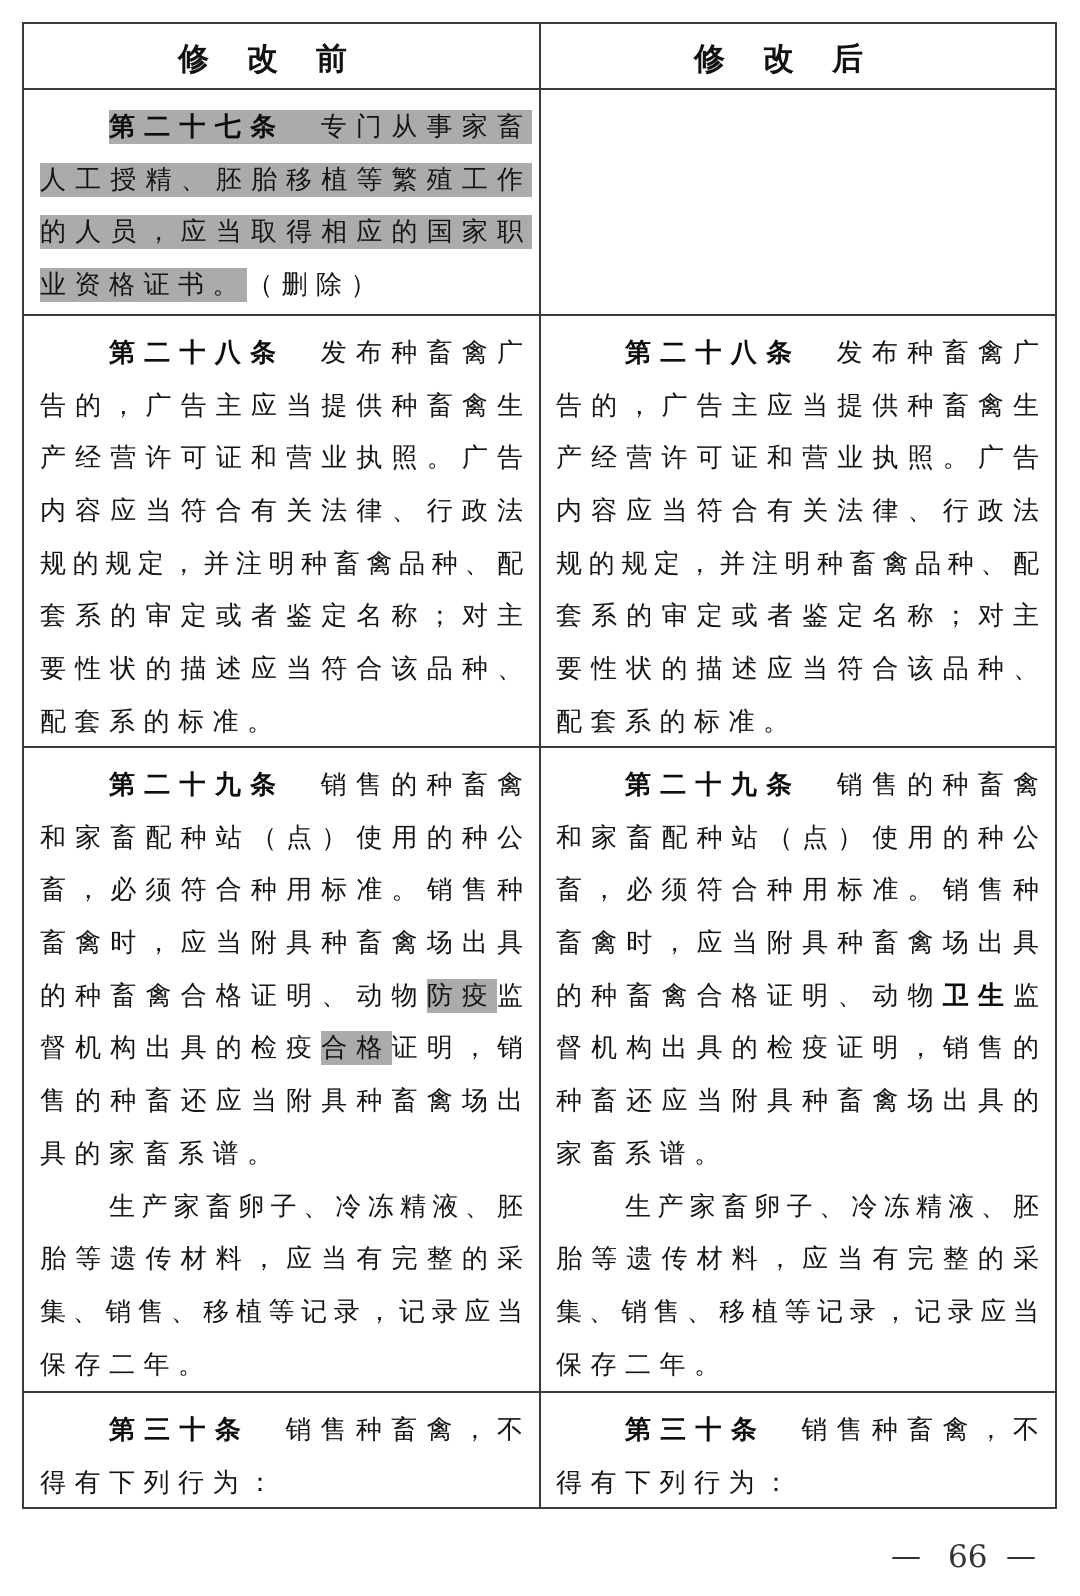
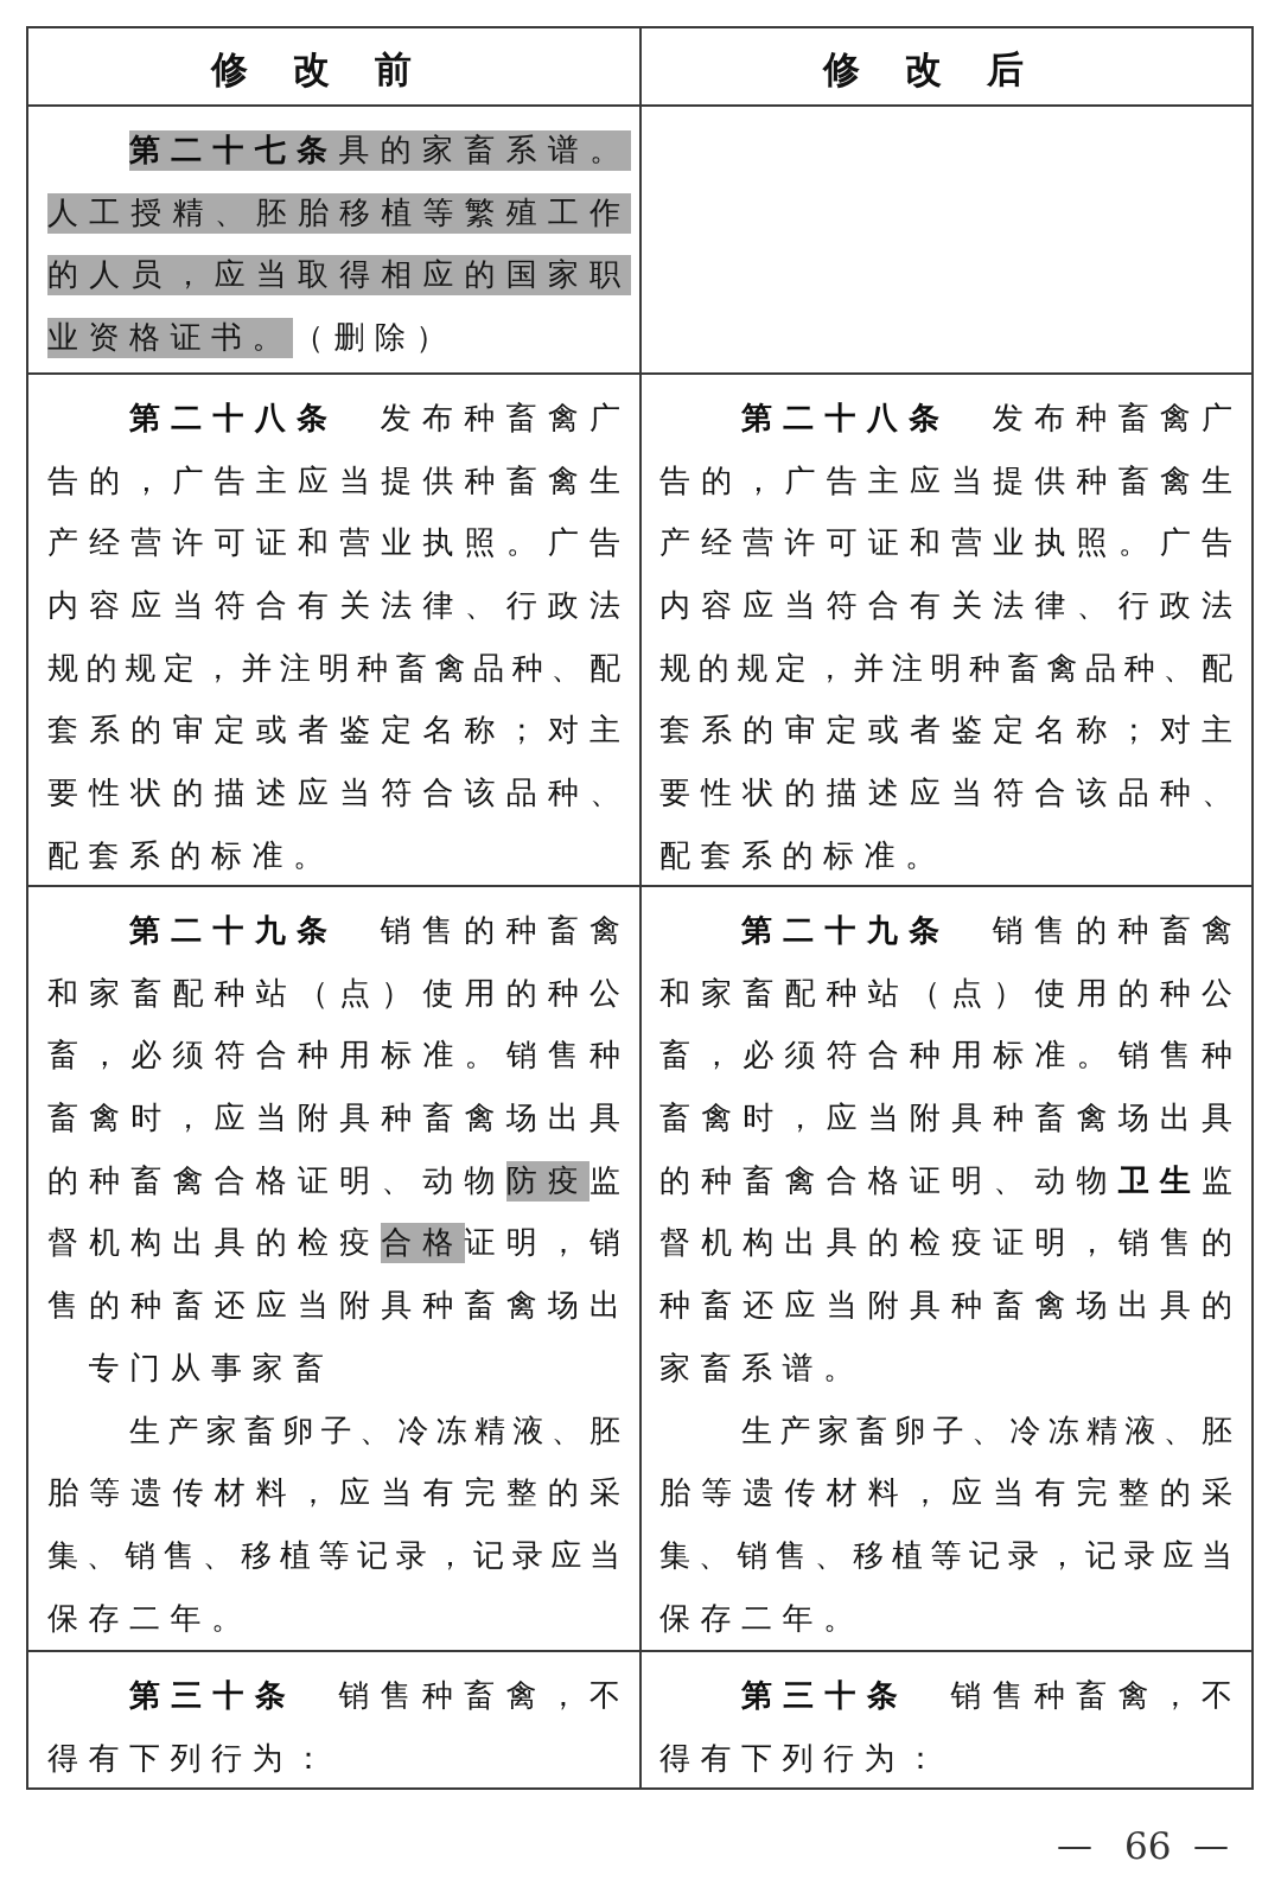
  修改前
  修改后
- 第二十七条 专门从事家畜
+ 第二十七条具的家畜系谱。
  人工授精、胚胎移植等繁殖工作
  的人员，应当取得相应的国家职
  业资格证书。（删除）
  第二十八条 发布种畜禽广
  告的，广告主应当提供种畜禽生
  产经营许可证和营业执照。广告
  内容应当符合有关法律、行政法
  规的规定，并注明种畜禽品种、配
  套系的审定或者鉴定名称；对主
  要性状的描述应当符合该品种、
  配套系的标准。
  第二十八条 发布种畜禽广
  告的，广告主应当提供种畜禽生
  产经营许可证和营业执照。广告
  内容应当符合有关法律、行政法
  规的规定，并注明种畜禽品种、配
  套系的审定或者鉴定名称；对主
  要性状的描述应当符合该品种、
  配套系的标准。
  第二十九条 销售的种畜禽
  和家畜配种站（点）使用的种公
  畜，必须符合种用标准。销售种
  畜禽时，应当附具种畜禽场出具
  的种畜禽合格证明、动物防疫监
  督机构出具的检疫合格证明，销
  售的种畜还应当附具种畜禽场出
- 具的家畜系谱。
+ 专门从事家畜
  生产家畜卵子、冷冻精液、胚
  胎等遗传材料，应当有完整的采
  集、销售、移植等记录，记录应当
  保存二年。
  第二十九条 销售的种畜禽
  和家畜配种站（点）使用的种公
  畜，必须符合种用标准。销售种
  畜禽时，应当附具种畜禽场出具
  的种畜禽合格证明、动物卫生监
  督机构出具的检疫证明，销售的
  种畜还应当附具种畜禽场出具的
  家畜系谱。
  生产家畜卵子、冷冻精液、胚
  胎等遗传材料，应当有完整的采
  集、销售、移植等记录，记录应当
  保存二年。
  第三十条 销售种畜禽，不
  得有下列行为：
  第三十条 销售种畜禽，不
  得有下列行为：
  —
  66
  —
